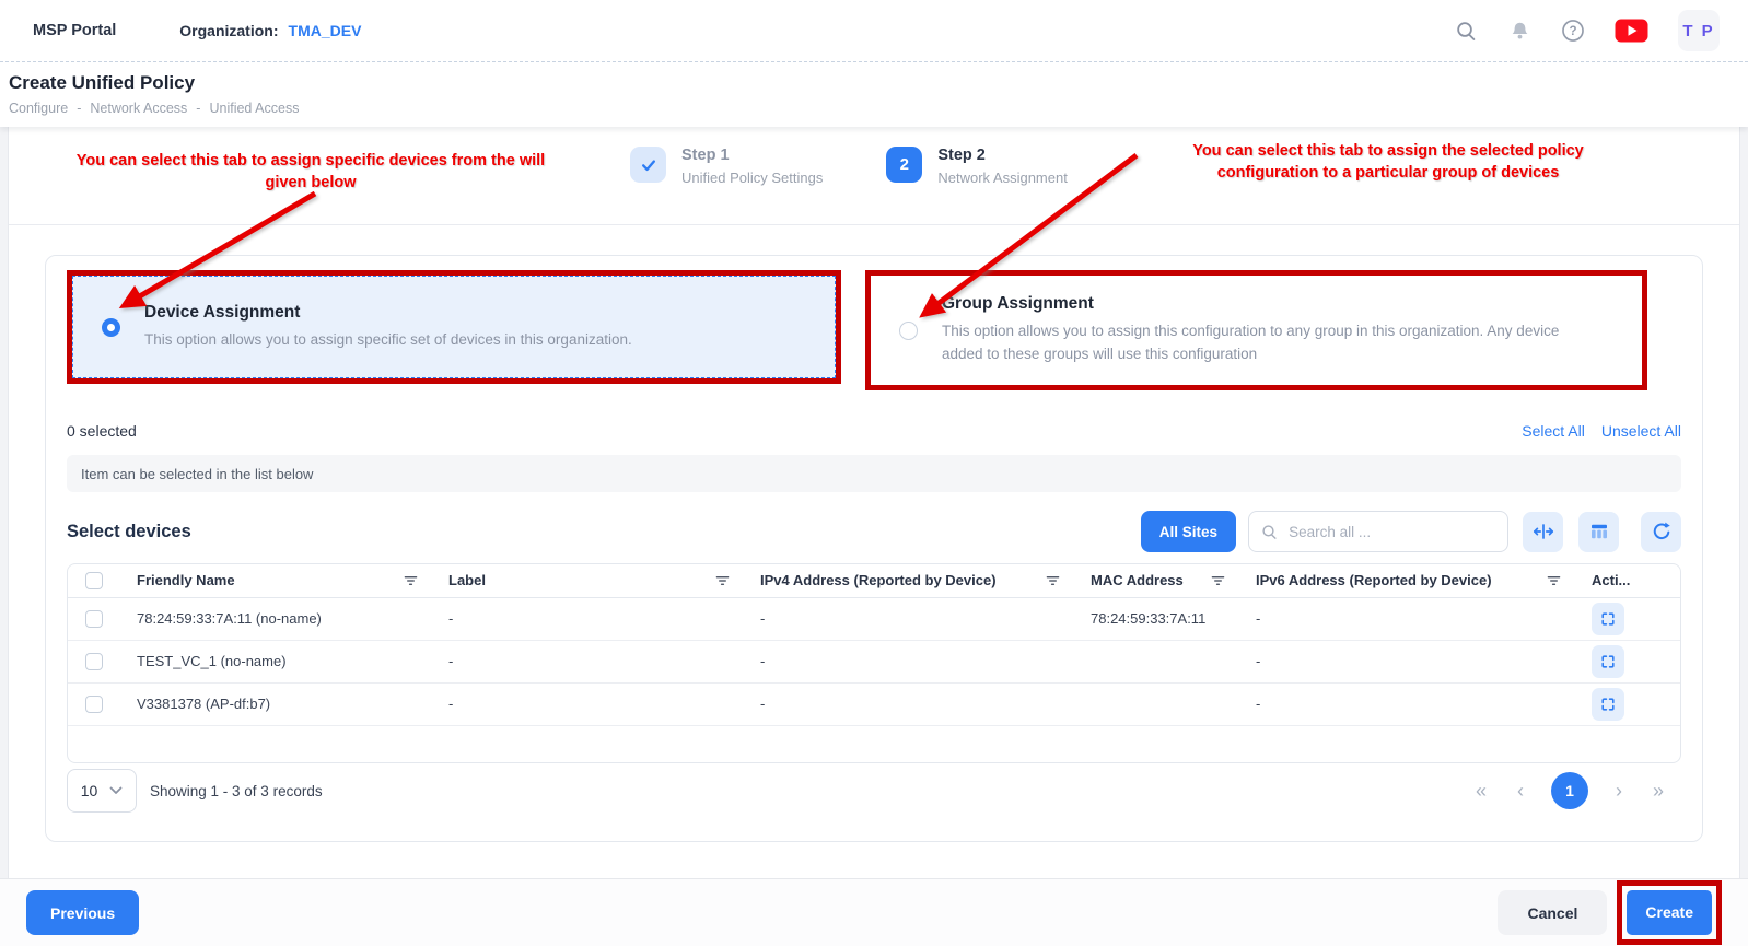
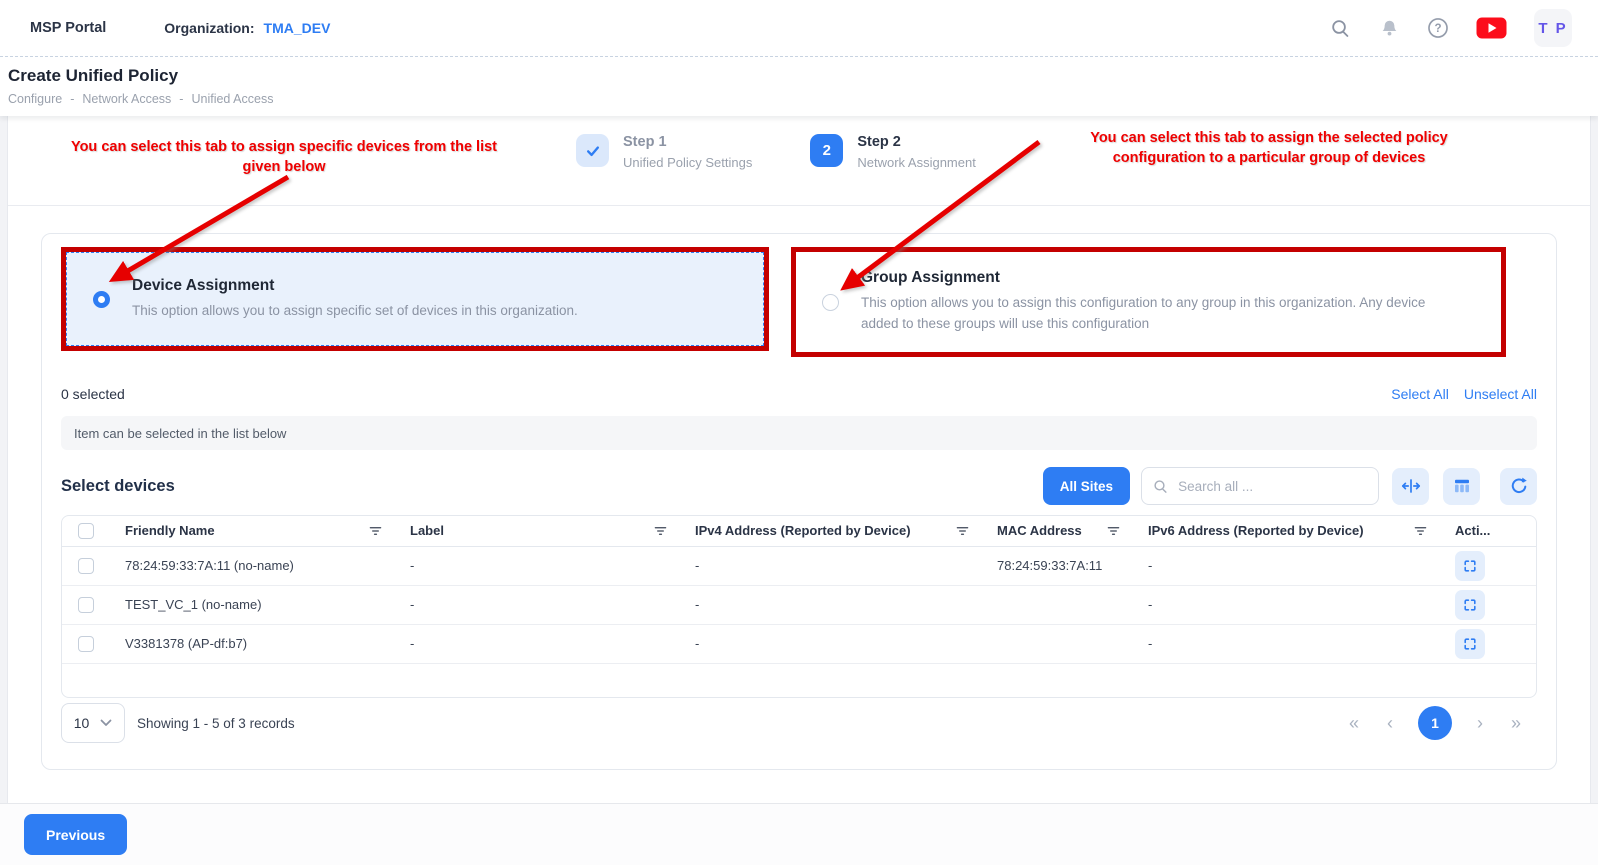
  MSP Portal
  Organization:
  TMA_DEV
  ?
  T P
  Create Unified Policy
  Configure
  -
  Network Access
  -
  Unified Access
- You can select this tab to assign specific devices from the will given below
+ You can select this tab to assign specific devices from the list given below
  Step 1
  Unified Policy Settings
  2
  Step 2
  Network Assignment
  You can select this tab to assign the selected policy configuration to a particular group of devices
  Device Assignment
  This option allows you to assign specific set of devices in this organization.
  Group Assignment
  This option allows you to assign this configuration to any group in this organization. Any device added to these groups will use this configuration
  0 selected
  Select All
  Unselect All
  Item can be selected in the list below
  Select devices
  All Sites
  Search all ...
  	Friendly Name	Label	IPv4 Address (Reported by Device)	MAC Address	IPv6 Address (Reported by Device)	Acti...
  	78:24:59:33:7A:11 (no-name)	-	-	78:24:59:33:7A:11	-
  	TEST_VC_1 (no-name)	-	-		-
  	V3381378 (AP-df:b7)	-	-		-
  10
- Showing 1 - 3 of 3 records
+ Showing 1 - 5 of 3 records
  1
  Previous
- Cancel
- Create
